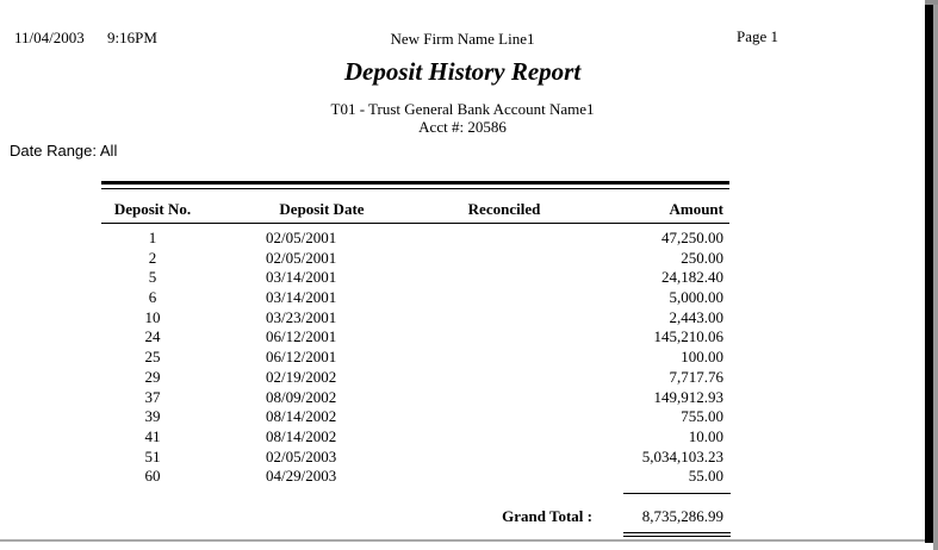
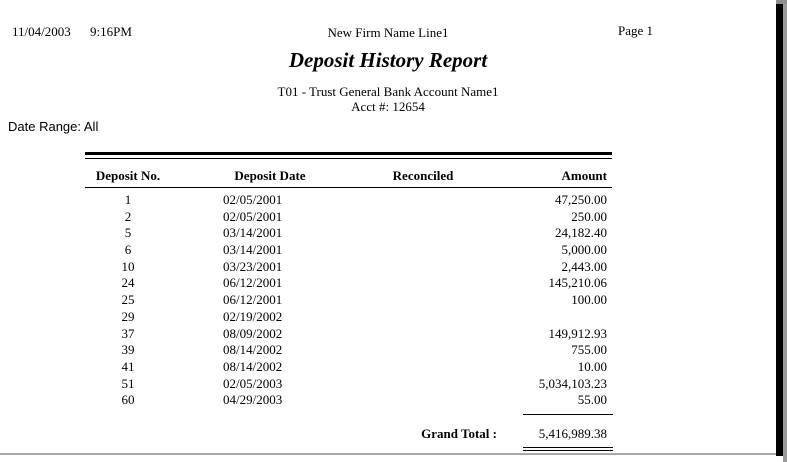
  11/04/2003
  9:16PM
  New Firm Name Line1
  Page 1
  Deposit History Report
  T01 - Trust General Bank Account Name1
- Acct #: 20586
+ Acct #: 12654
  Date Range: All
  Deposit No.
  Deposit Date
  Reconciled
  Amount
  1
  02/05/2001
  47,250.00
  2
  02/05/2001
  250.00
  5
  03/14/2001
  24,182.40
  6
  03/14/2001
  5,000.00
  10
  03/23/2001
  2,443.00
  24
  06/12/2001
  145,210.06
  25
  06/12/2001
  100.00
  29
  02/19/2002
- 7,717.76
  37
  08/09/2002
  149,912.93
  39
  08/14/2002
  755.00
  41
  08/14/2002
  10.00
  51
  02/05/2003
  5,034,103.23
  60
  04/29/2003
  55.00
  Grand Total :
- 8,735,286.99
+ 5,416,989.38
